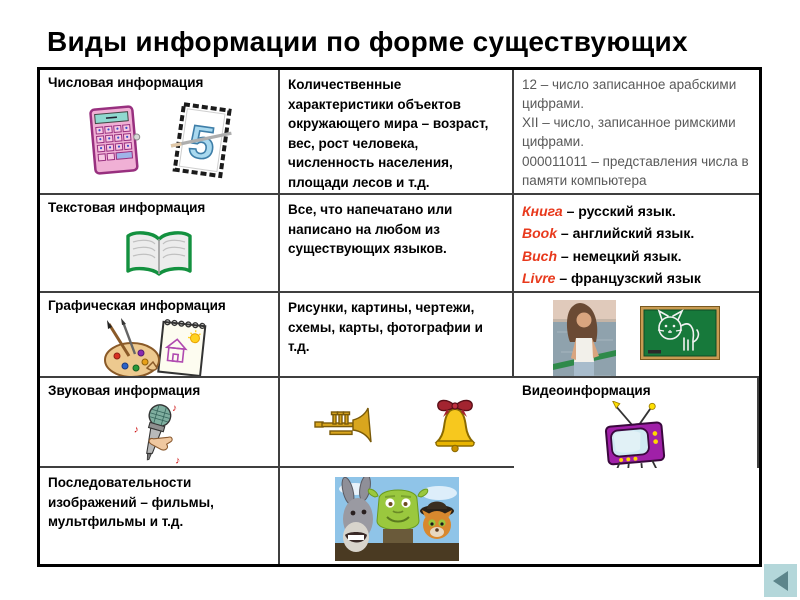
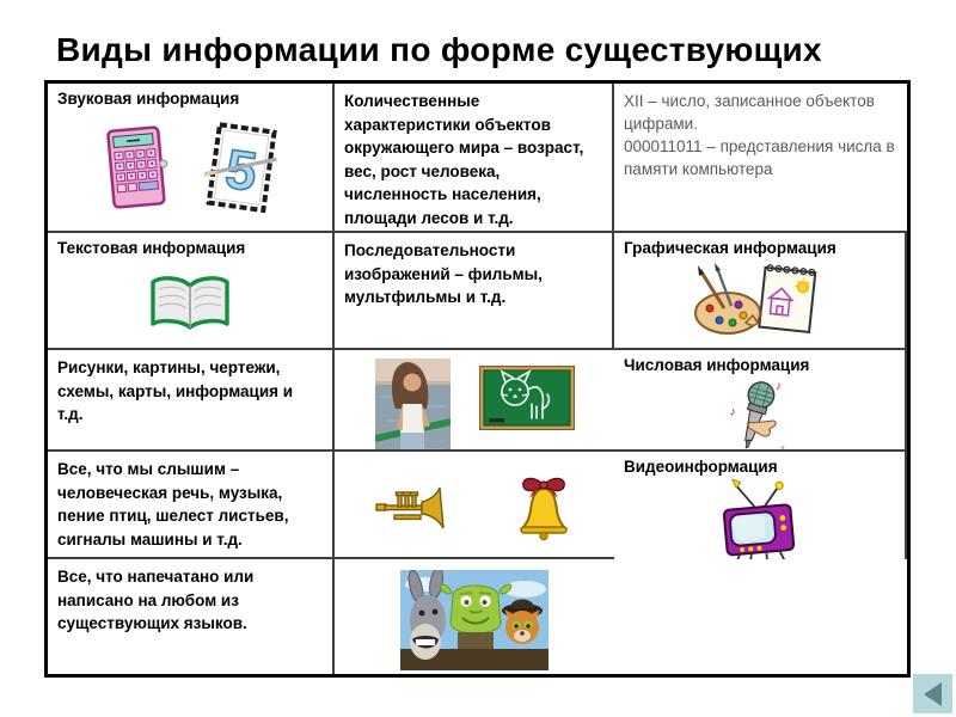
  Виды информации по форме существующих
- Числовая информация
+ Звуковая информация
  Количественные характеристики объектов окружающего мира – возраст, вес, рост человека, численность населения, площади лесов и т.д.
- 12 – число записанное арабскими цифрами.
- XII – число, записанное римскими цифрами.
+ XII – число, записанное объектов цифрами.
  000011011 – представления числа в памяти компьютера
  Текстовая информация
- Все, что напечатано или написано на любом из существующих языков.
+ Последовательности изображений – фильмы, мультфильмы и т.д.
- Книга – русский язык.
- Book – английский язык.
- Buch – немецкий язык.
- Livre – французский язык
  Графическая информация
- Рисунки, картины, чертежи, схемы, карты, фотографии и т.д.
+ Рисунки, картины, чертежи, схемы, карты, информация и т.д.
- Звуковая информация
+ Числовая информация
  ♪
  ♪
  ♪
+ Все, что мы слышим – человеческая речь, музыка, пение птиц, шелест листьев, сигналы машины и т.д.
  Видеоинформация
- Последовательности изображений – фильмы, мультфильмы и т.д.
+ Все, что напечатано или написано на любом из существующих языков.
